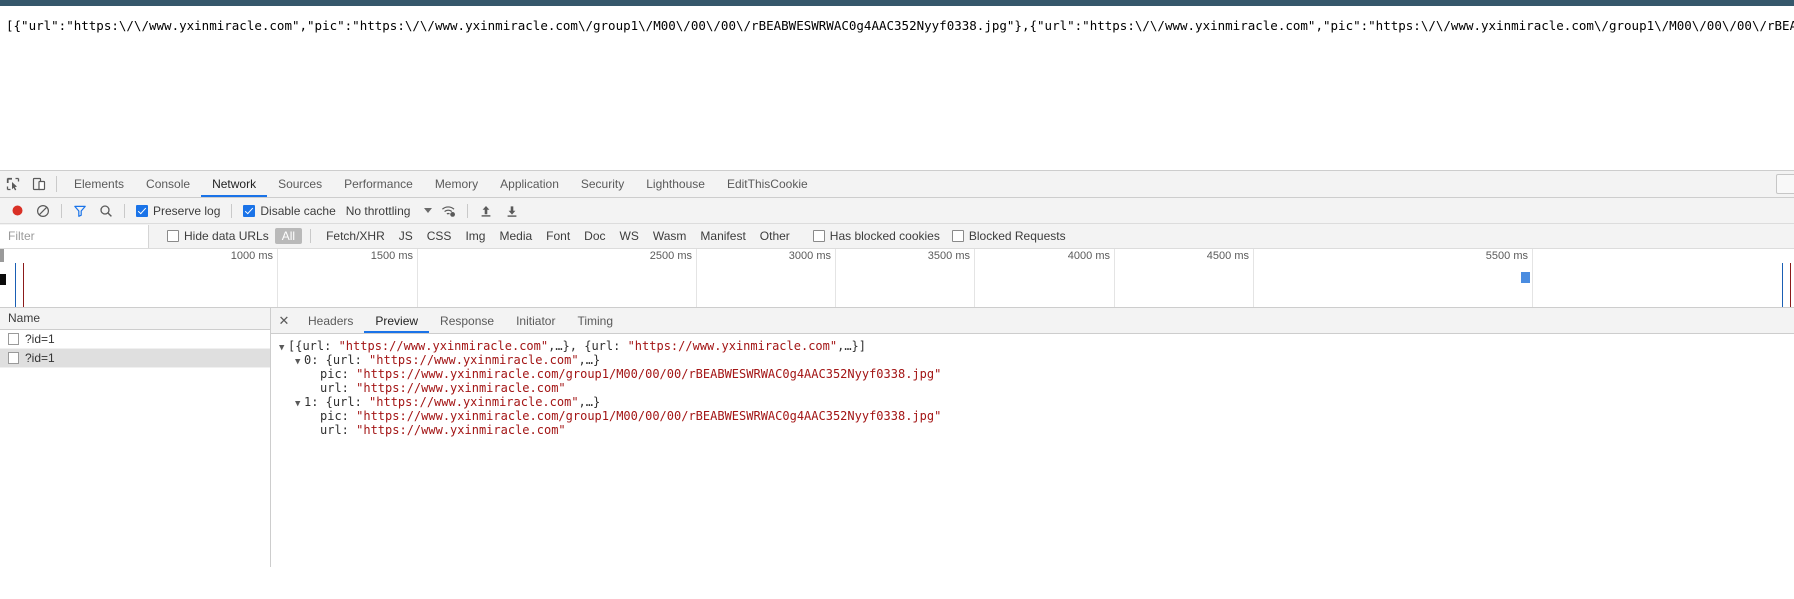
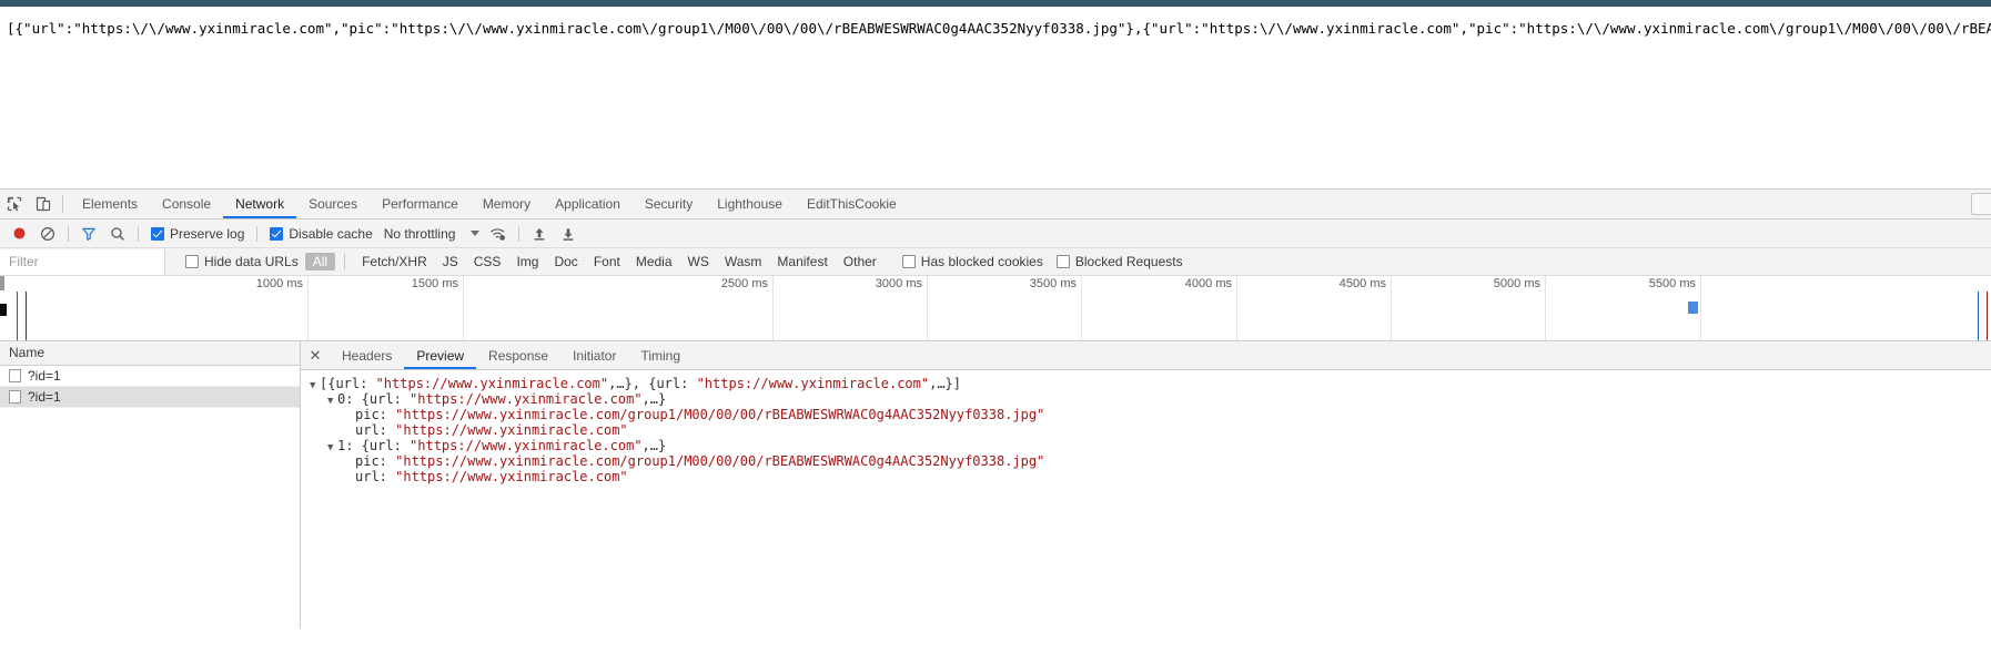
  [{"url":"https:\/\/www.yxinmiracle.com","pic":"https:\/\/www.yxinmiracle.com\/group1\/M00\/00\/00\/rBEABWESWRWAC0g4AAC352Nyyf0338.jpg"},{"url":"https:\/\/www.yxinmiracle.com","pic":"https:\/\/www.yxinmiracle.com\/group1\/M00\/00\/00\/rBEA
  Elements
  Console
  Network
  Sources
  Performance
  Memory
  Application
  Security
  Lighthouse
  EditThisCookie
  Preserve log
  Disable cache
  No throttling
  Filter
  Hide data URLs
  All
  Fetch/XHR
  JS
  CSS
  Img
- Media
+ Doc
  Font
- Doc
+ Media
  WS
  Wasm
  Manifest
  Other
  Has blocked cookies
  Blocked Requests
  1000 ms
  1500 ms
  2500 ms
  3000 ms
  3500 ms
  4000 ms
  4500 ms
+ 5000 ms
  5500 ms
  Name
  ?id=1
  ?id=1
  ✕
  Headers
  Preview
  Response
  Initiator
  Timing
  ▼ [{url: "https://www.yxinmiracle.com",…}, {url: "https://www.yxinmiracle.com",…}]
  ▼ 0: {url: "https://www.yxinmiracle.com",…}
  pic: "https://www.yxinmiracle.com/group1/M00/00/00/rBEABWESWRWAC0g4AAC352Nyyf0338.jpg"
  url: "https://www.yxinmiracle.com"
  ▼ 1: {url: "https://www.yxinmiracle.com",…}
  pic: "https://www.yxinmiracle.com/group1/M00/00/00/rBEABWESWRWAC0g4AAC352Nyyf0338.jpg"
  url: "https://www.yxinmiracle.com"
